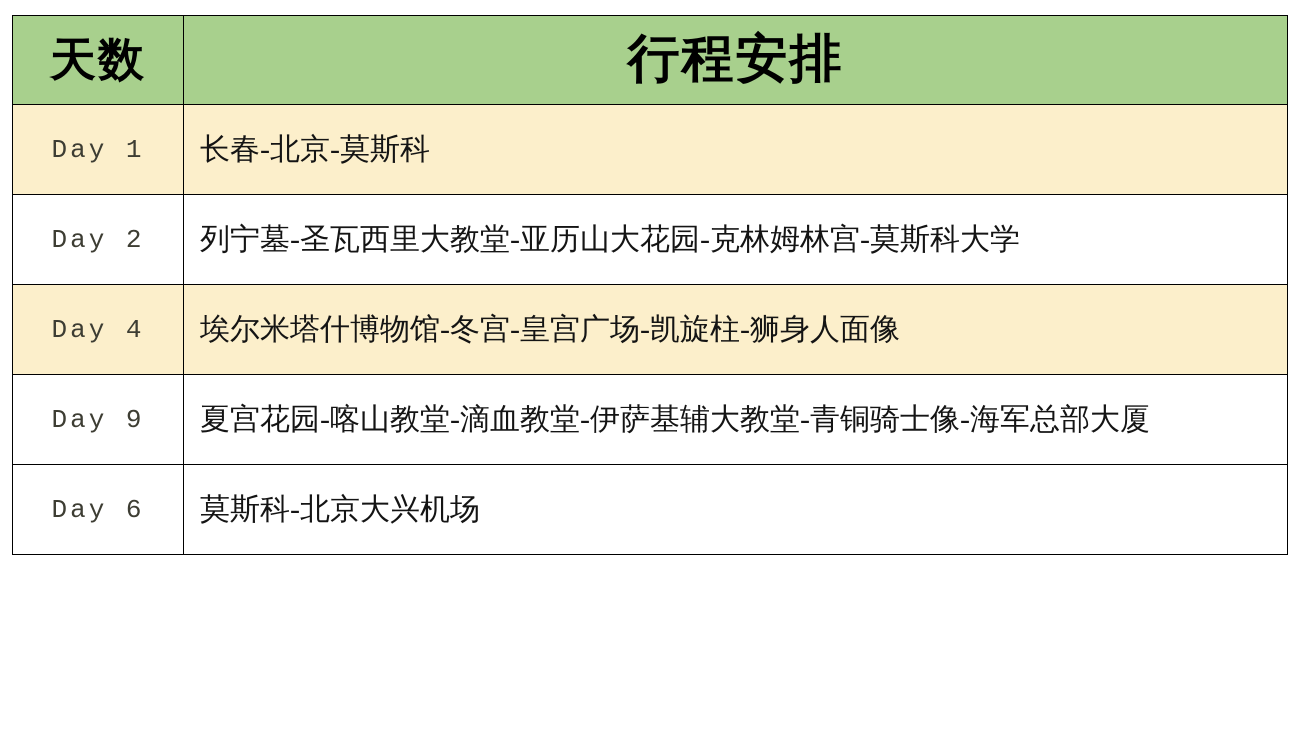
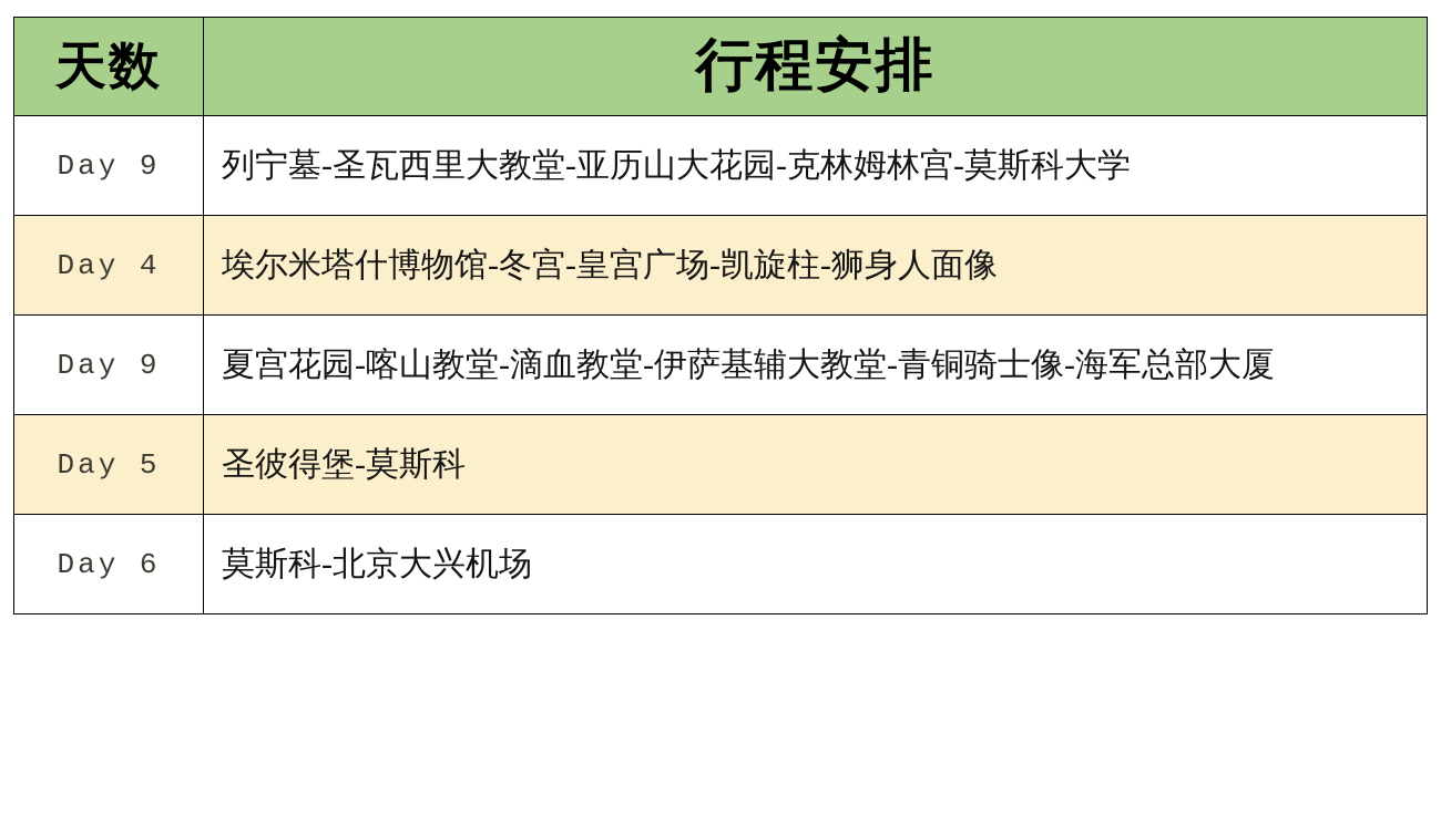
  天数	行程安排
- Day 1	长春-北京-莫斯科
- Day 2	列宁墓-圣瓦西里大教堂-亚历山大花园-克林姆林宫-莫斯科大学
+ Day 9	列宁墓-圣瓦西里大教堂-亚历山大花园-克林姆林宫-莫斯科大学
  Day 4	埃尔米塔什博物馆-冬宫-皇宫广场-凯旋柱-狮身人面像
  Day 9	夏宫花园-喀山教堂-滴血教堂-伊萨基辅大教堂-青铜骑士像-海军总部大厦
+ Day 5	圣彼得堡-莫斯科
  Day 6	莫斯科-北京大兴机场
